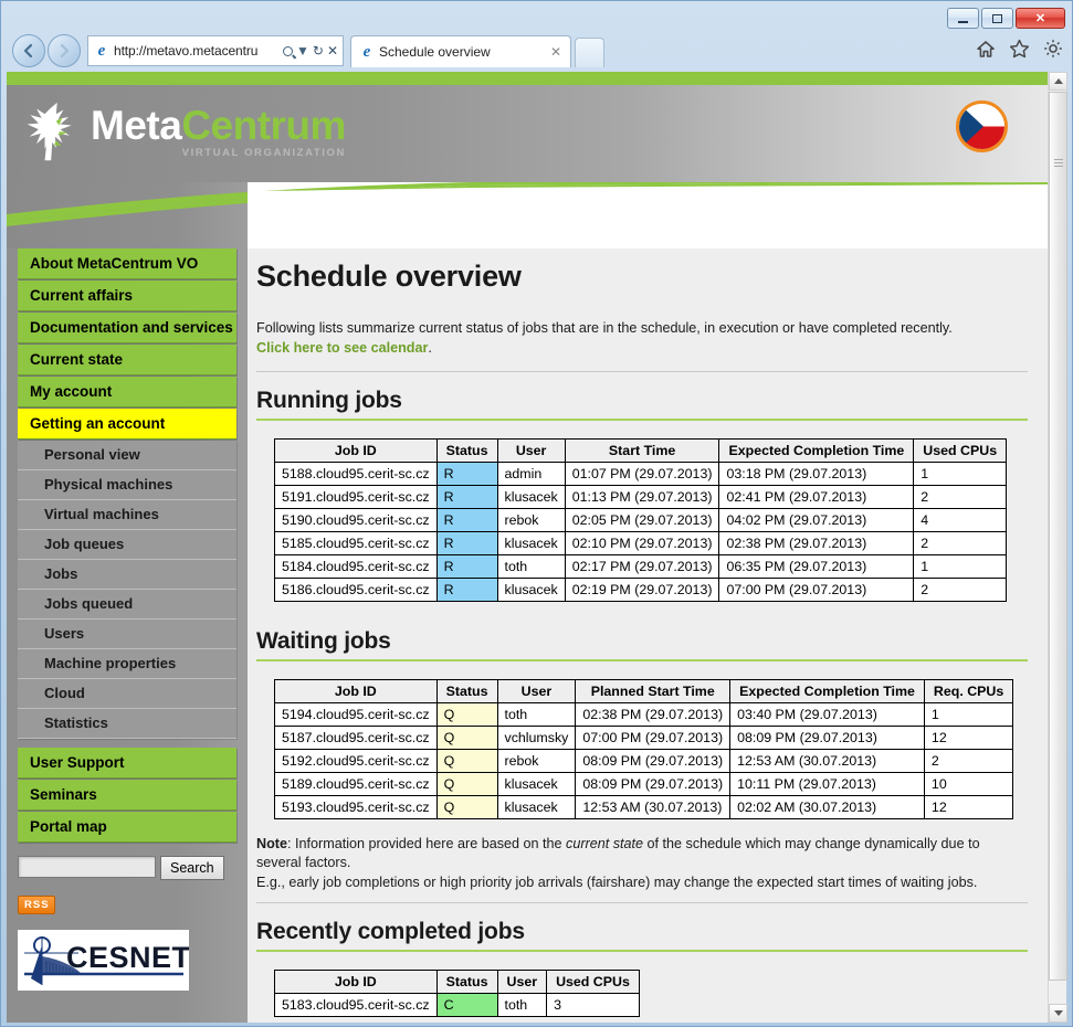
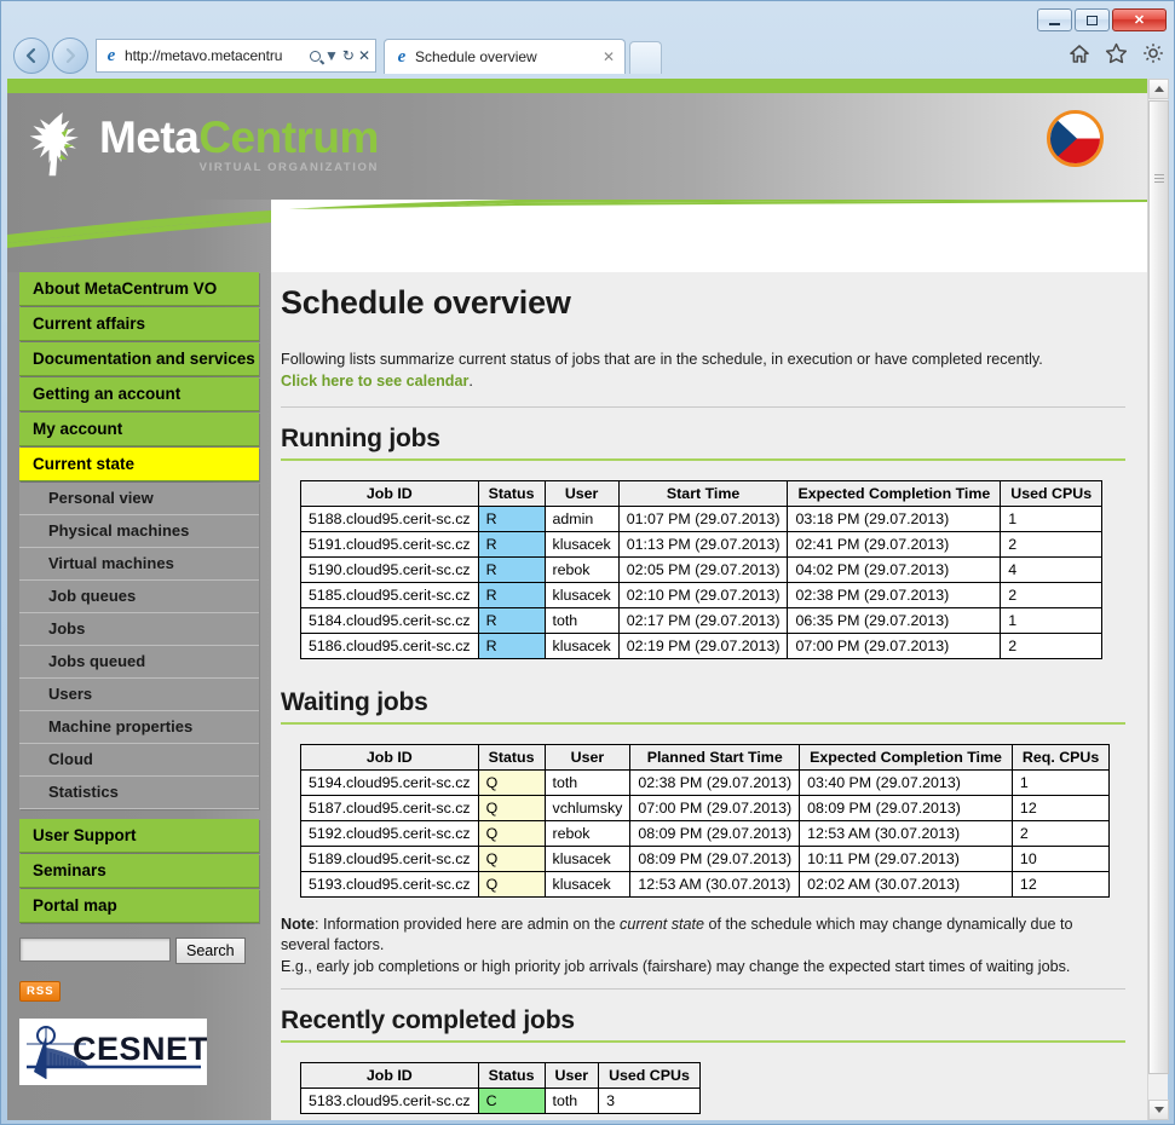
  ✕
  http://metavo.metacentru
  ▼
  ↻
  ✕
  Schedule overview
  ✕
  MetaCentrum
  VIRTUAL ORGANIZATION
  About MetaCentrum VO
  Current affairs
  Documentation and services
- Current state
+ Getting an account
  My account
- Getting an account
+ Current state
  Personal view
  Physical machines
  Virtual machines
  Job queues
  Jobs
  Jobs queued
  Users
  Machine properties
  Cloud
  Statistics
  User Support
  Seminars
  Portal map
  Search
  RSS
  CESNET
  Schedule overview
  Following lists summarize current status of jobs that are in the schedule, in execution or have completed recently.
  Click here to see calendar.
  Running jobs
  Job ID	Status	User	Start Time	Expected Completion Time	Used CPUs
  5188.cloud95.cerit-sc.cz	R	admin	01:07 PM (29.07.2013)	03:18 PM (29.07.2013)	1
  5191.cloud95.cerit-sc.cz	R	klusacek	01:13 PM (29.07.2013)	02:41 PM (29.07.2013)	2
  5190.cloud95.cerit-sc.cz	R	rebok	02:05 PM (29.07.2013)	04:02 PM (29.07.2013)	4
  5185.cloud95.cerit-sc.cz	R	klusacek	02:10 PM (29.07.2013)	02:38 PM (29.07.2013)	2
  5184.cloud95.cerit-sc.cz	R	toth	02:17 PM (29.07.2013)	06:35 PM (29.07.2013)	1
  5186.cloud95.cerit-sc.cz	R	klusacek	02:19 PM (29.07.2013)	07:00 PM (29.07.2013)	2
  Waiting jobs
  Job ID	Status	User	Planned Start Time	Expected Completion Time	Req. CPUs
  5194.cloud95.cerit-sc.cz	Q	toth	02:38 PM (29.07.2013)	03:40 PM (29.07.2013)	1
  5187.cloud95.cerit-sc.cz	Q	vchlumsky	07:00 PM (29.07.2013)	08:09 PM (29.07.2013)	12
  5192.cloud95.cerit-sc.cz	Q	rebok	08:09 PM (29.07.2013)	12:53 AM (30.07.2013)	2
  5189.cloud95.cerit-sc.cz	Q	klusacek	08:09 PM (29.07.2013)	10:11 PM (29.07.2013)	10
  5193.cloud95.cerit-sc.cz	Q	klusacek	12:53 AM (30.07.2013)	02:02 AM (30.07.2013)	12
- Note: Information provided here are based on the current state of the schedule which may change dynamically due to several factors.
+ Note: Information provided here are admin on the current state of the schedule which may change dynamically due to several factors.
  E.g., early job completions or high priority job arrivals (fairshare) may change the expected start times of waiting jobs.
  Recently completed jobs
  Job ID	Status	User	Used CPUs
  5183.cloud95.cerit-sc.cz	C	toth	3
